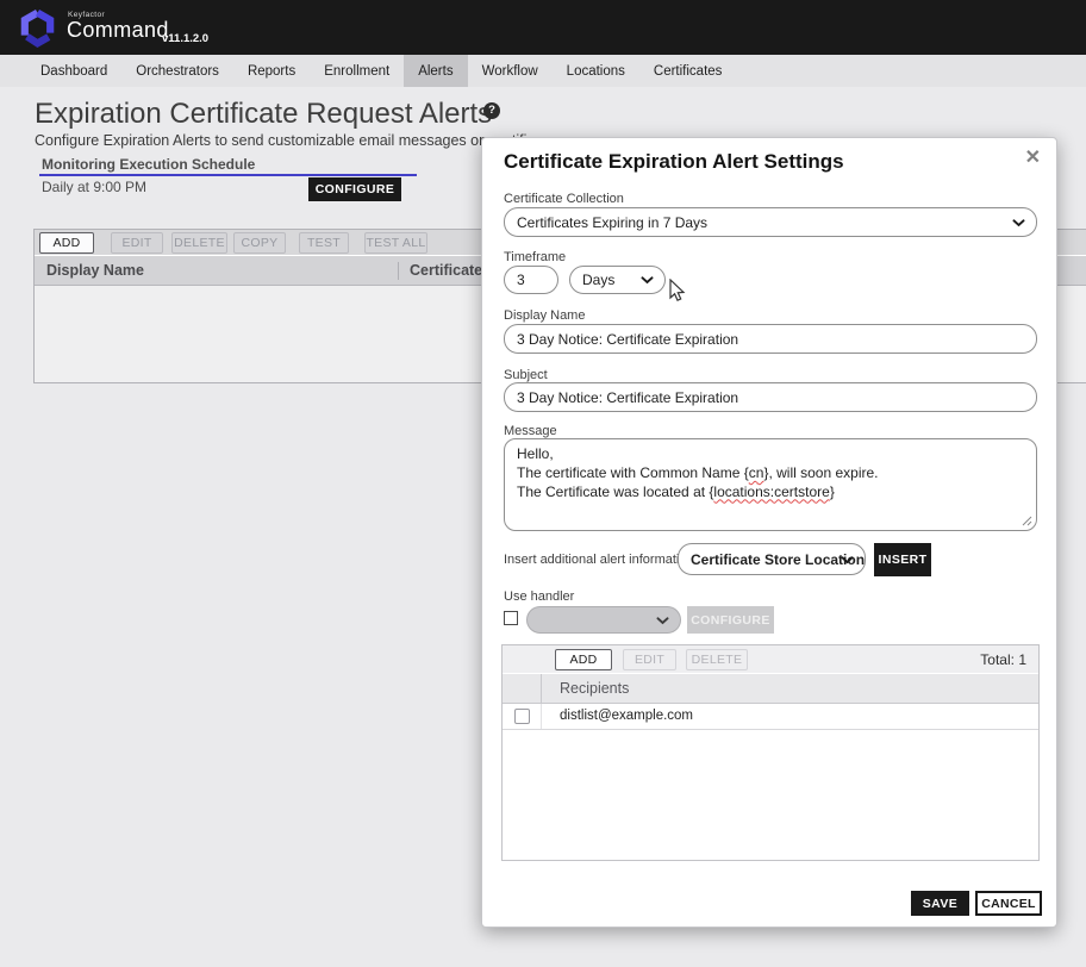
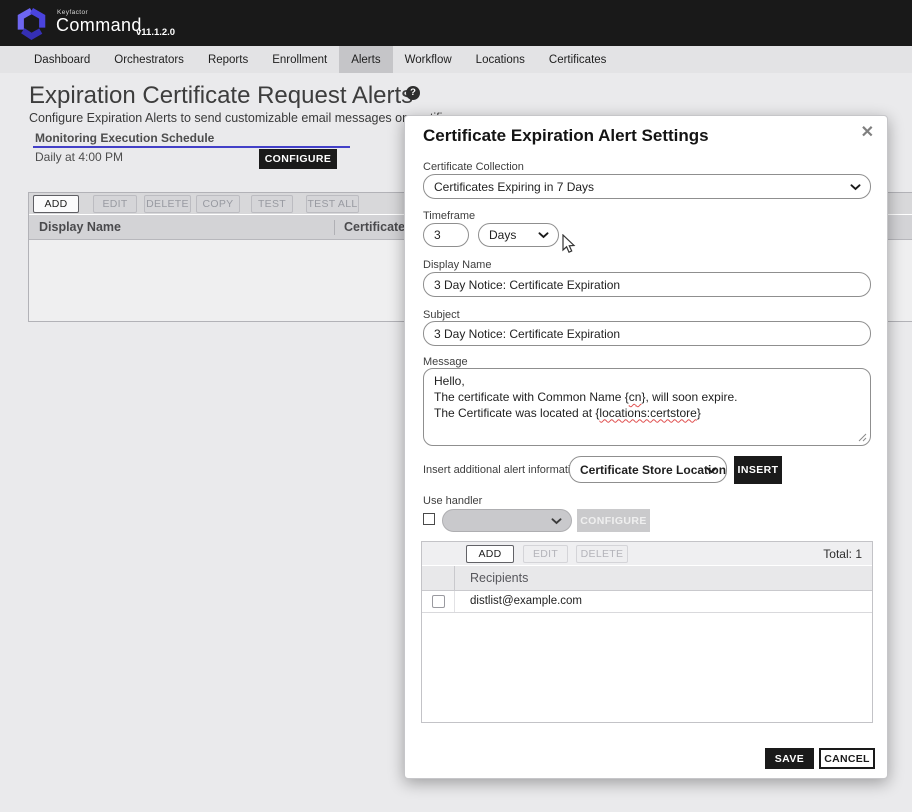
  Command
  v11.1.2.0
  Dashboard
  Orchestrators
  Reports
  Enrollment
  Alerts
  Workflow
  Locations
  Certificates
  Expiration Certificate Request Alert
  ?
  Configure Expiration Alerts to send customizable email messages o
  Monitoring Execution Schedule
- Daily at 9:00 PM
+ Daily at 4:00 PM
  CONFIGURE
  ADD
  EDIT
  DELETE
  COPY
  TEST
  TEST ALL
  Display Name
  Certificate
  Certificate Expiration Alert Settings
  ✕
  Certificate Collection
  Certificates Expiring in 7 Days
  Timeframe
  3
  Days
  Display Name
  3 Day Notice: Certificate Expiration
  Subject
  3 Day Notice: Certificate Expiration
  Message
  Hello,
  The certificate with Common Name {cn}, will soon expire.
  The Certificate was located at {locations:certstore}
  Insert additional alert informat
  Certificate Store Locatn
  INSERT
  Use handler
  CONFIGURE
  ADD
  EDIT
  DELETE
  Total: 1
  Recipients
  distlist@example.com
  SAVE
  CANCEL
